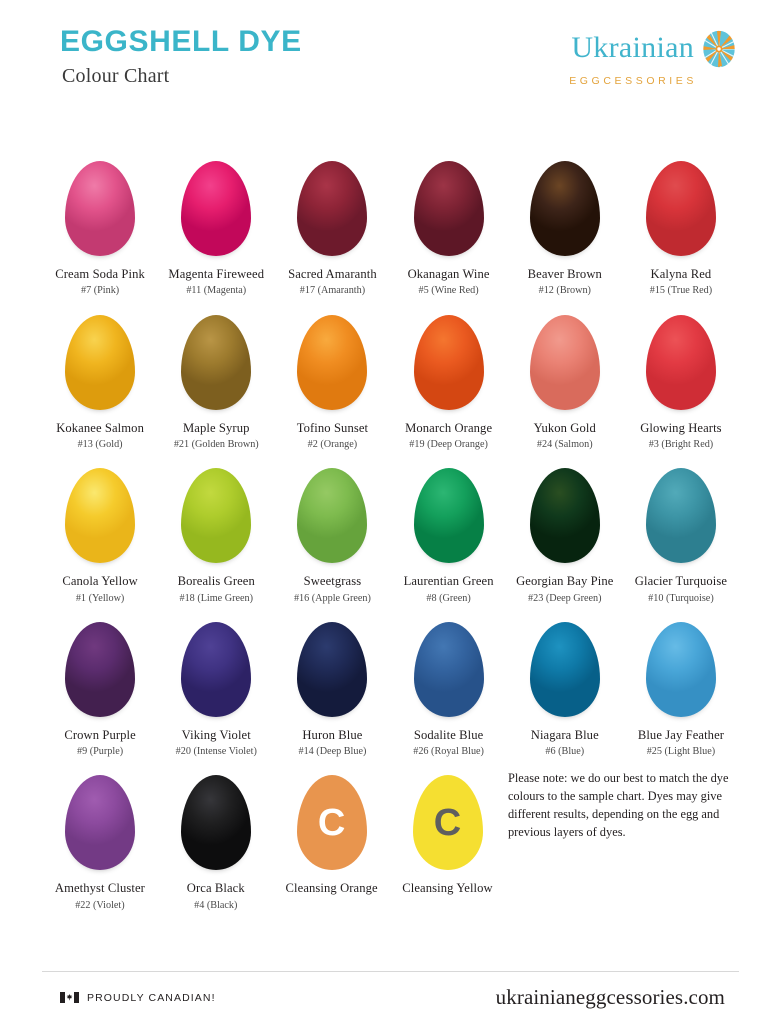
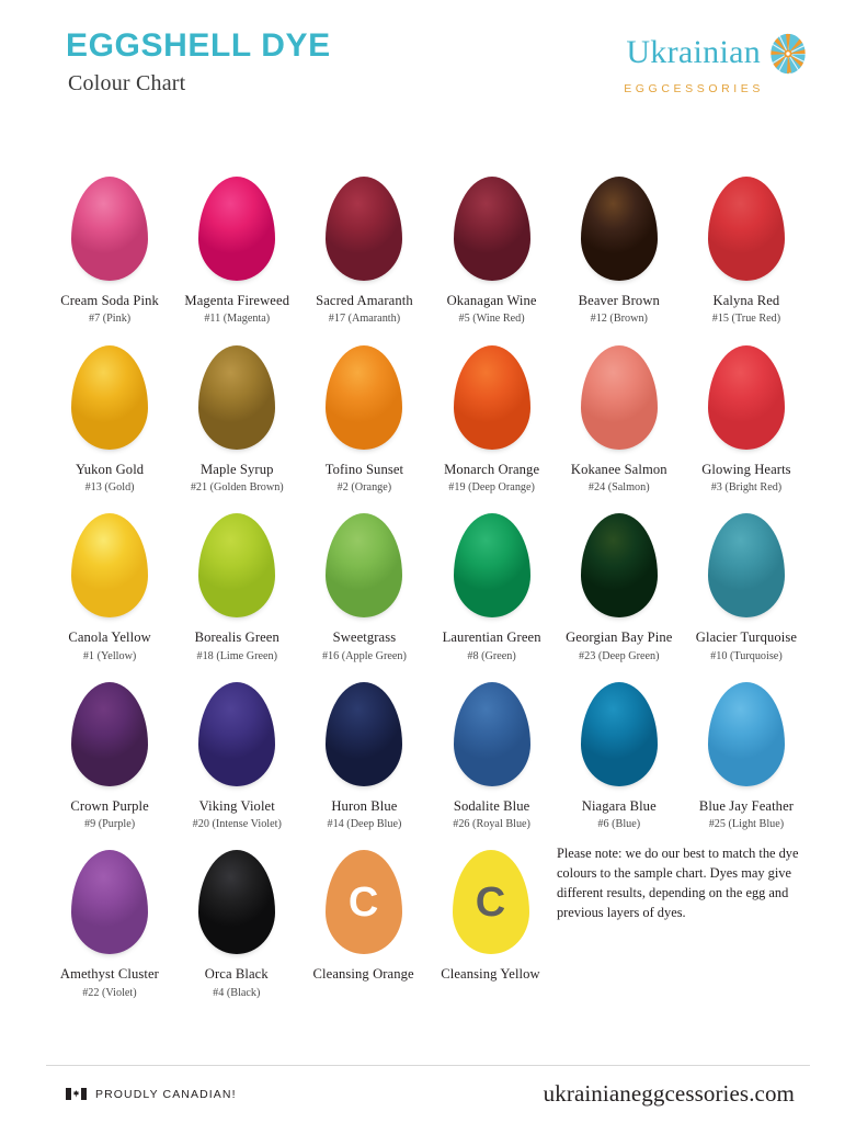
  EGGSHELL DYE
  Colour Chart
  Ukrainian
  EGGCESSORIES
  Cream Soda Pink
  #7 (Pink)
  Magenta Fireweed
  #11 (Magenta)
  Sacred Amaranth
  #17 (Amaranth)
  Okanagan Wine
  #5 (Wine Red)
  Beaver Brown
  #12 (Brown)
  Kalyna Red
  #15 (True Red)
- Kokanee Salmon
+ Yukon Gold
  #13 (Gold)
  Maple Syrup
  #21 (Golden Brown)
  Tofino Sunset
  #2 (Orange)
  Monarch Orange
  #19 (Deep Orange)
- Yukon Gold
+ Kokanee Salmon
  #24 (Salmon)
  Glowing Hearts
  #3 (Bright Red)
  Canola Yellow
  #1 (Yellow)
  Borealis Green
  #18 (Lime Green)
  Sweetgrass
  #16 (Apple Green)
  Laurentian Green
  #8 (Green)
  Georgian Bay Pine
  #23 (Deep Green)
  Glacier Turquoise
  #10 (Turquoise)
  Crown Purple
  #9 (Purple)
  Viking Violet
  #20 (Intense Violet)
  Huron Blue
  #14 (Deep Blue)
  Sodalite Blue
  #26 (Royal Blue)
  Niagara Blue
  #6 (Blue)
  Blue Jay Feather
  #25 (Light Blue)
  Amethyst Cluster
  #22 (Violet)
  Orca Black
  #4 (Black)
  C
  Cleansing Orange
  C
  Cleansing Yellow
  Please note: we do our best to match the dye colours to the sample chart. Dyes may give different results, depending on the egg and previous layers of dyes.
  PROUDLY CANADIAN!
  ukrainianeggcessories.com
